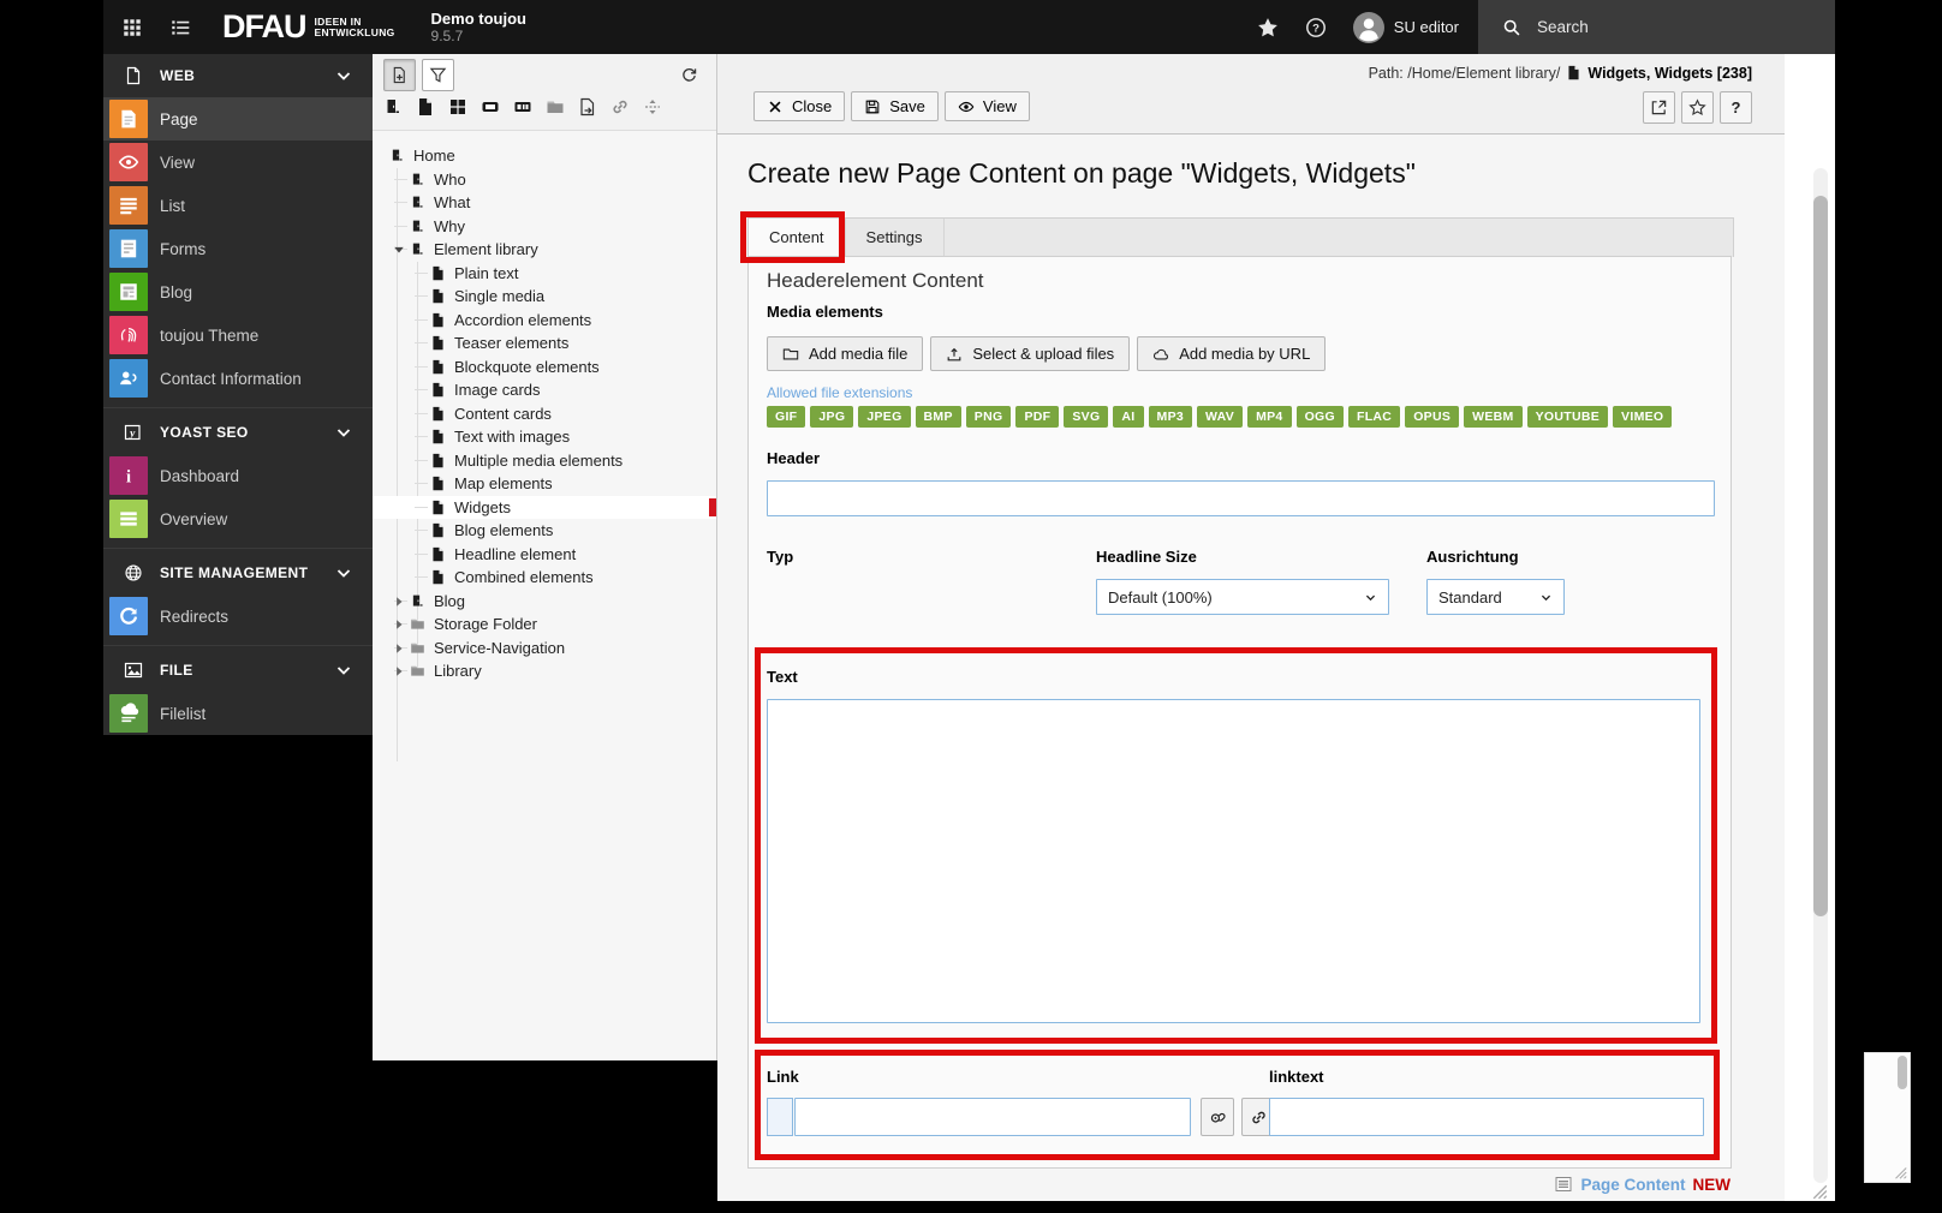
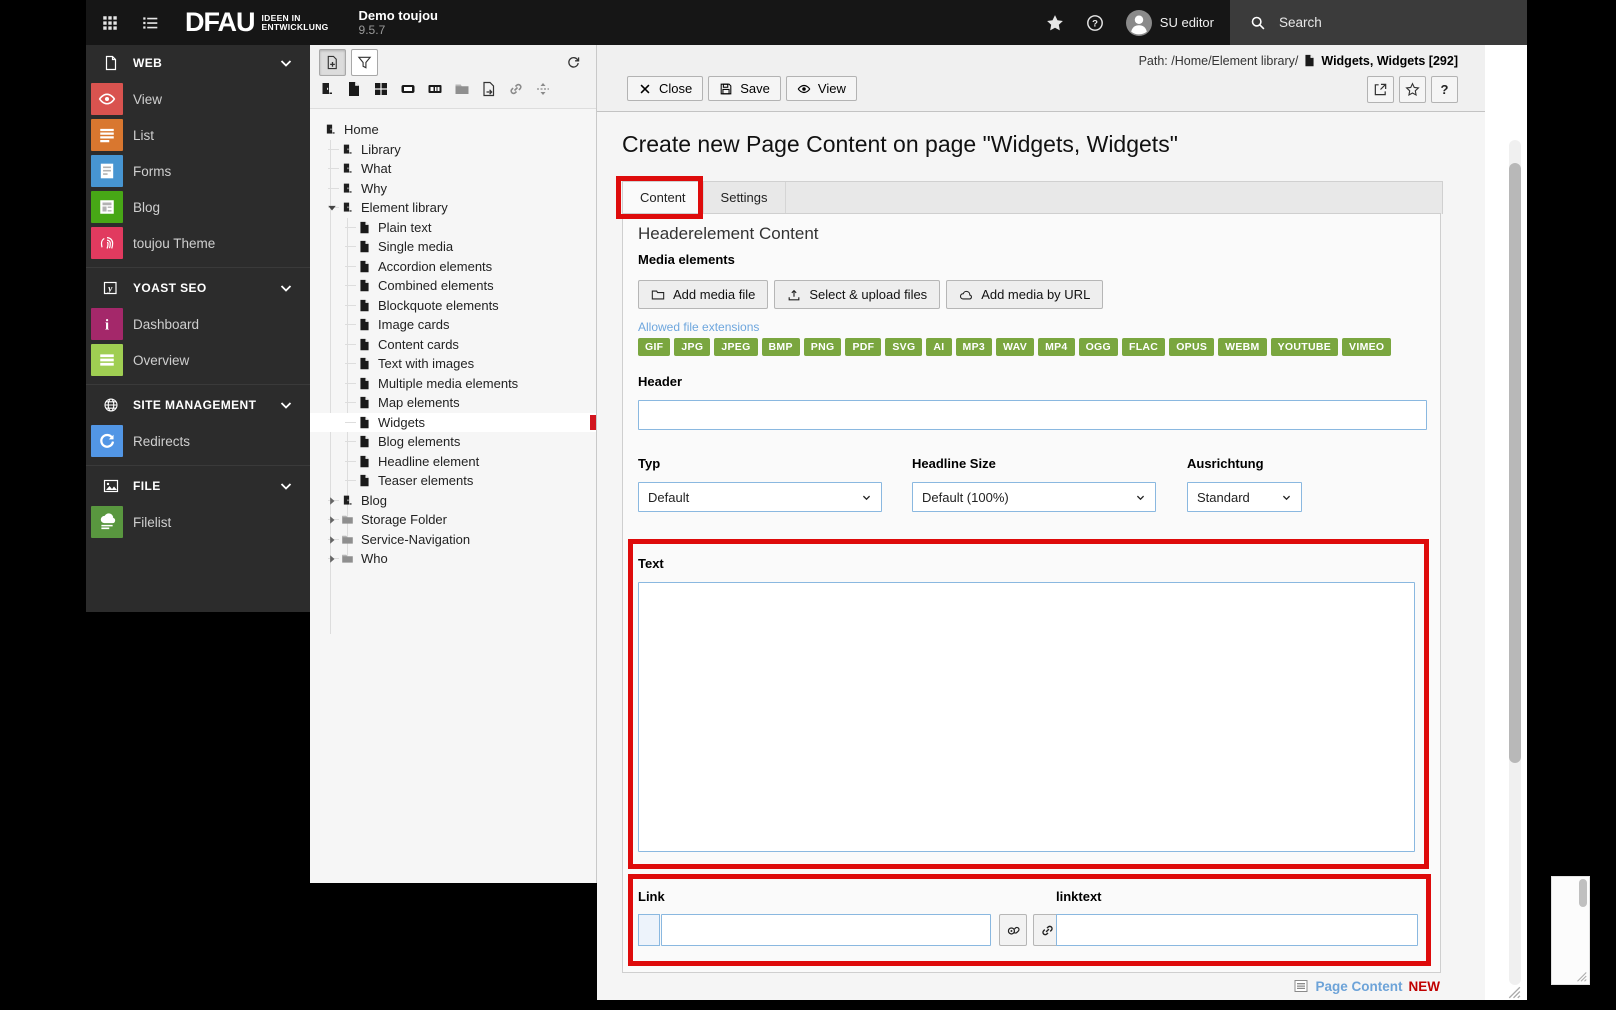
  DFAU
  IDEEN IN
  ENTWICKLUNG
  Demo toujou
  9.5.7
  ?
  SU editor
  Search
  WEB
- Page
  View
  List
  Forms
  Blog
  toujou Theme
- Contact Information
  y
  YOAST SEO
  i
  Dashboard
  Overview
  SITE MANAGEMENT
  Redirects
  FILE
  Filelist
  Home
- Who
+ Library
  What
  Why
  Element library
  Plain text
  Single media
  Accordion elements
- Teaser elements
+ Combined elements
  Blockquote elements
  Image cards
  Content cards
  Text with images
  Multiple media elements
  Map elements
  Widgets
  Blog elements
  Headline element
- Combined elements
+ Teaser elements
  Blog
  Storage Folder
  Service-Navigation
- Library
+ Who
  Path: /Home/Element library/
- Widgets, Widgets [238]
+ Widgets, Widgets [292]
  Close
  Save
  View
  ?
  Create new Page Content on page "Widgets, Widgets"
  Content
  Settings
  Headerelement Content
  Media elements
  Add media file
  Select & upload files
  Add media by URL
  Allowed file extensions
  GIF
  JPG
  JPEG
  BMP
  PNG
  PDF
  SVG
  AI
  MP3
  WAV
  MP4
  OGG
  FLAC
  OPUS
  WEBM
  YOUTUBE
  VIMEO
  Header
  Typ
  Headline Size
  Ausrichtung
+ Default
  Default (100%)
  Standard
  Text
  Link
  linktext
  Page Content
  NEW
